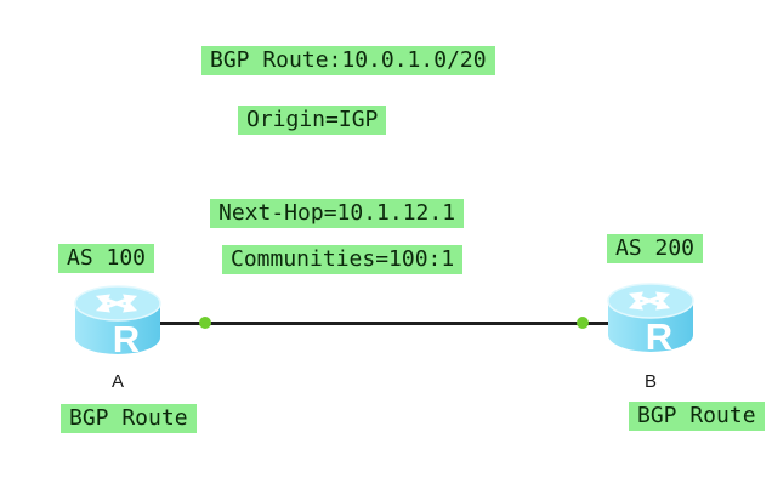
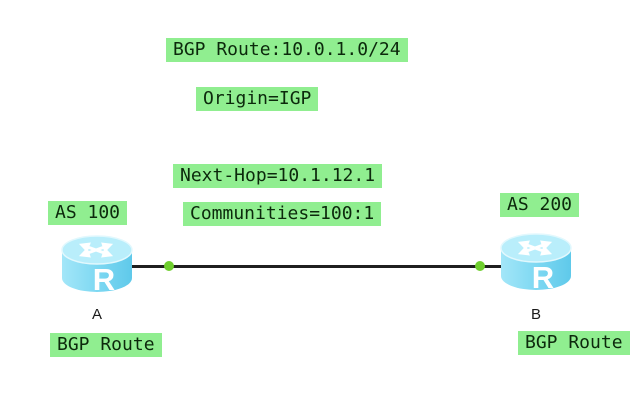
- BGP Route:10.0.1.0/20
+ BGP Route:10.0.1.0/24
  Origin=IGP
  Next-Hop=10.1.12.1
  Communities=100:1
  AS 100
  AS 200
  R
  R
  A
  B
  BGP Route
  BGP Route
